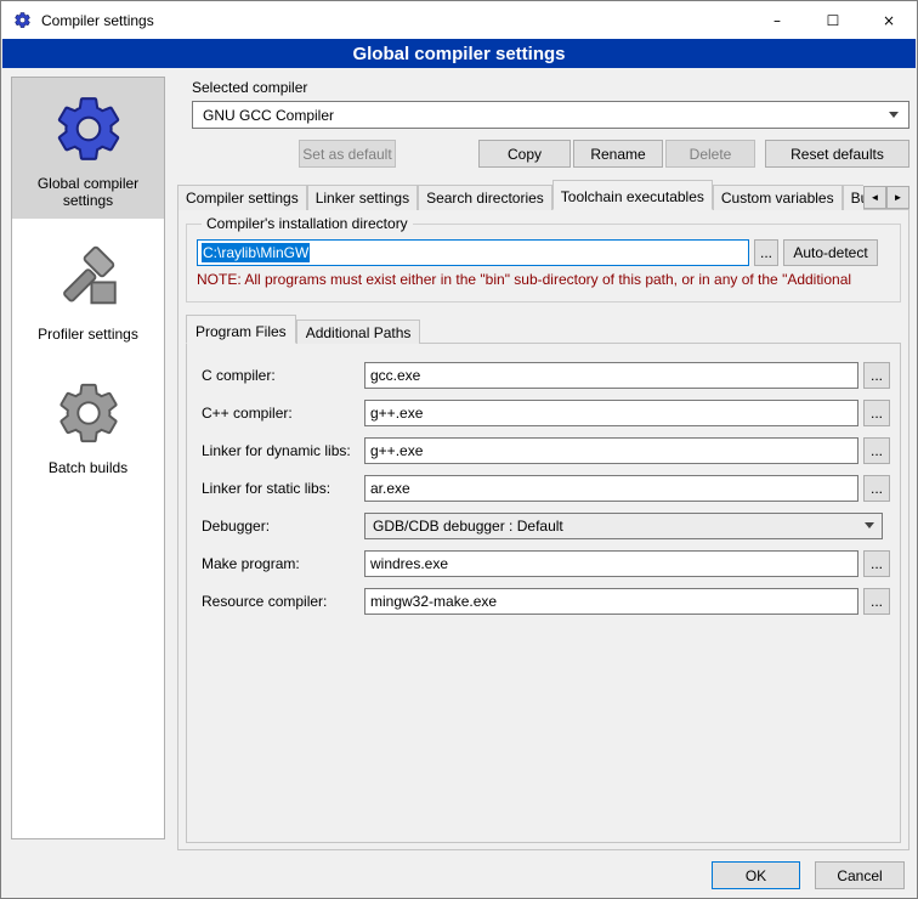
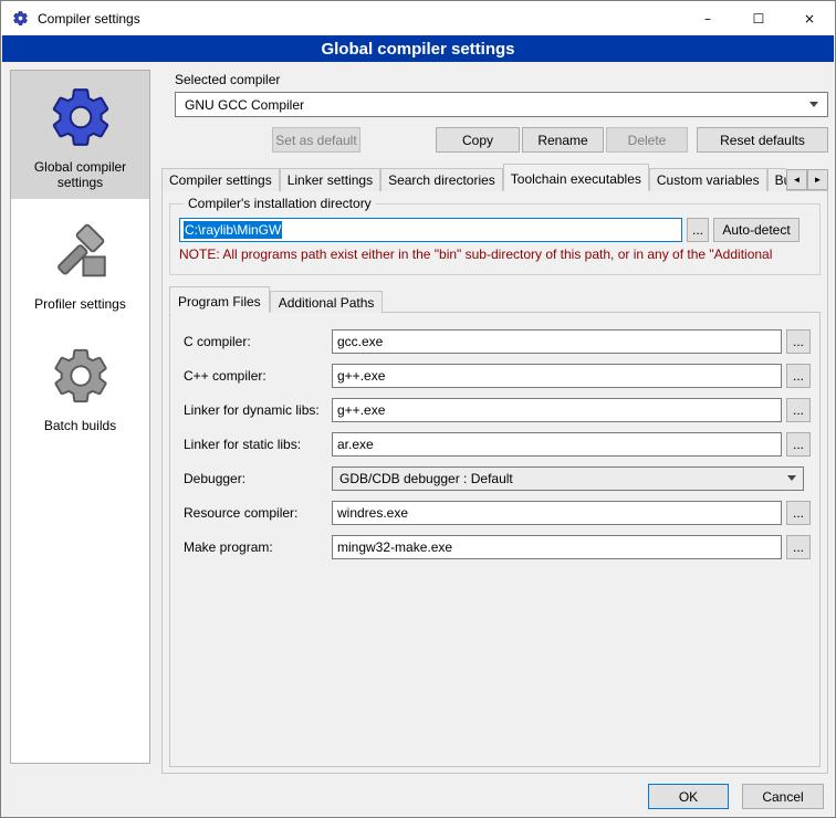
  Compiler settings
  –
  ☐
  ×
  Global compiler settings
  Global compiler settings
  Profiler settings
  Batch builds
  Selected compiler
  GNU GCC Compiler
  Set as default
  Copy
  Rename
  Delete
  Reset defaults
  Compiler settings
  Linker settings
  Search directories
  Toolchain executables
  Custom variables
  ◄
  ►
  Compiler's installation directory
  C:\raylib\MinGW
  ...
  Auto-detect
- NOTE: All programs must exist either in the "bin" sub-directory of this path, or in any of the "Additional
+ NOTE: All programs path exist either in the "bin" sub-directory of this path, or in any of the "Additional
  Program Files
  Additional Paths
  C compiler:
  gcc.exe
  ...
  C++ compiler:
  g++.exe
  ...
  Linker for dynamic libs:
  g++.exe
  ...
  Linker for static libs:
  ar.exe
  ...
  Debugger:
  GDB/CDB debugger : Default
- Make program:
+ Resource compiler:
  windres.exe
  ...
- Resource compiler:
+ Make program:
  mingw32-make.exe
  ...
  OK
  Cancel
